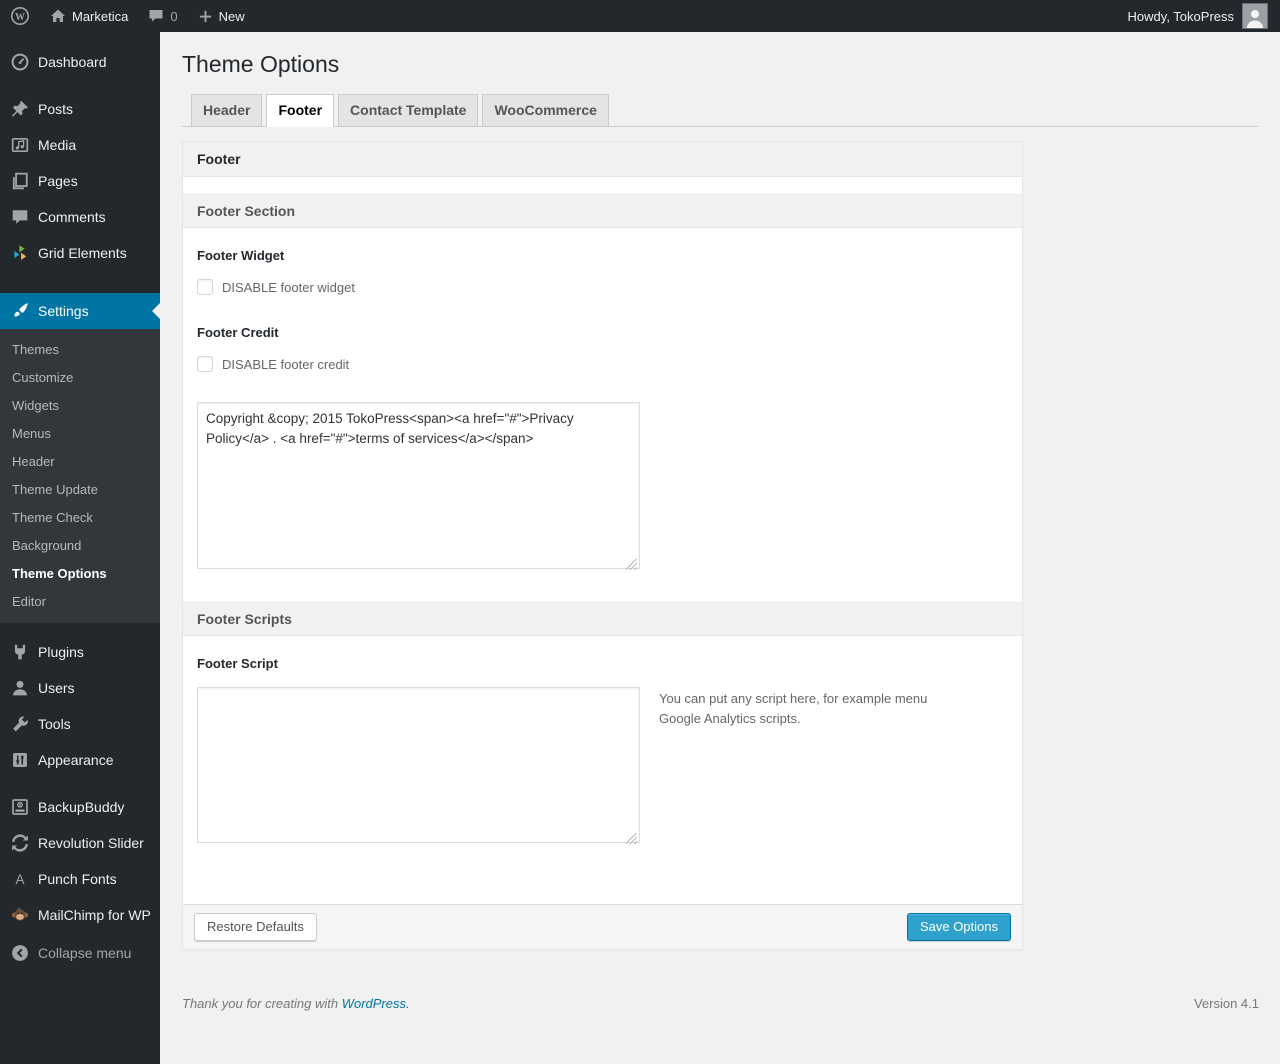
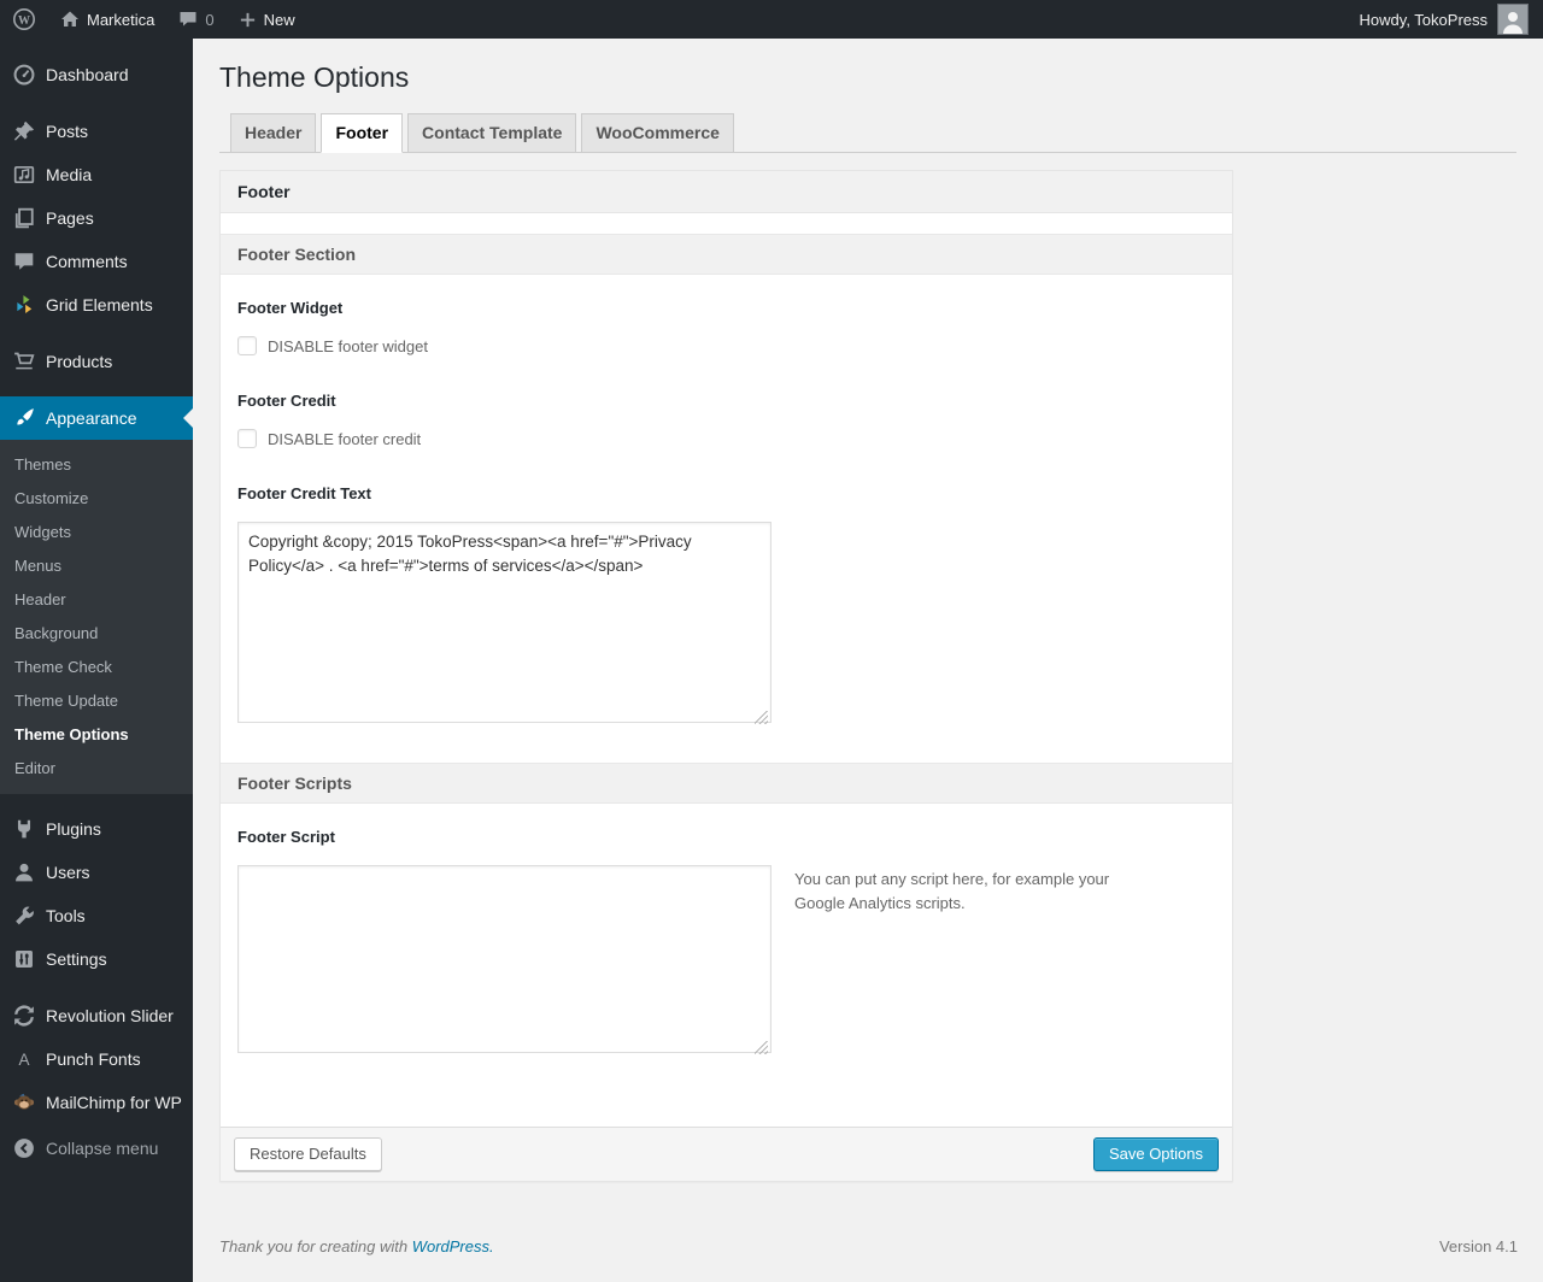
  W
  Marketica
  0
  New
  Howdy, TokoPress
  Dashboard
  Posts
  Media
  Pages
  Comments
  Grid Elements
+ Products
- Settings
+ Appearance
  Themes
  Customize
  Widgets
  Menus
  Header
- Theme Update
+ Background
  Theme Check
- Background
+ Theme Update
  Theme Options
  Editor
  Plugins
  Users
  Tools
- Appearance
+ Settings
- BackupBuddy
  Revolution Slider
  A
  Punch Fonts
  MailChimp for WP
  Collapse menu
  Theme Options
  Header Footer Contact Template WooCommerce
  Footer
  Footer Section
  Footer Widget
  DISABLE footer widget
  Footer Credit
  DISABLE footer credit
+ Footer Credit Text
  Footer Scripts
  Footer Script
- You can put any script here, for example menu Google Analytics scripts.
+ You can put any script here, for example your Google Analytics scripts.
  Restore Defaults
  Save Options
  Thank you for creating with WordPress.
  Version 4.1
